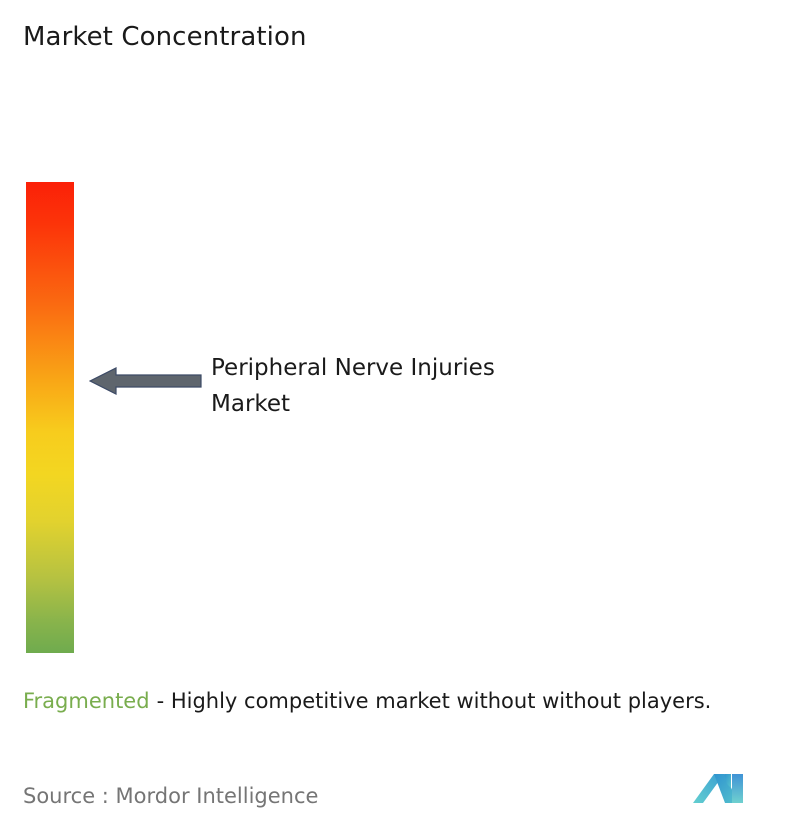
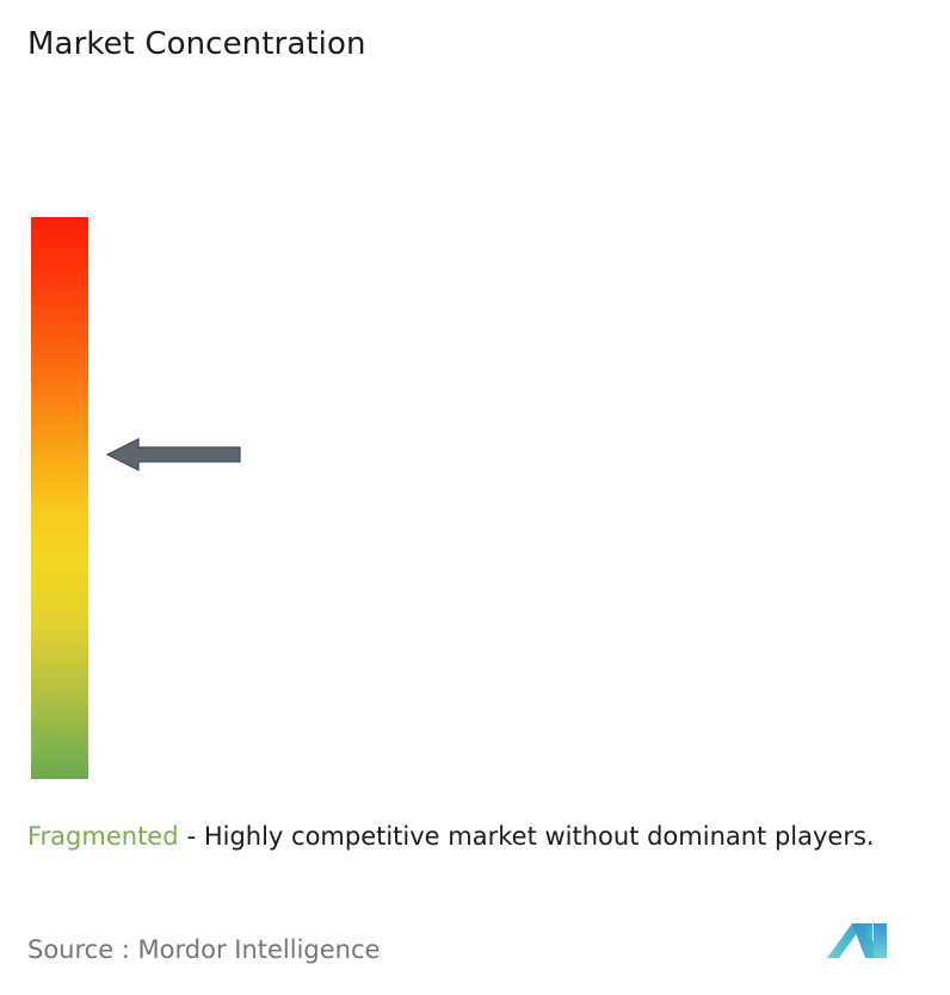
  Market Concentration
- Peripheral Nerve Injuries
- Market
- Fragmented - Highly competitive market without without players.
+ Fragmented - Highly competitive market without dominant players.
  Source : Mordor Intelligence
